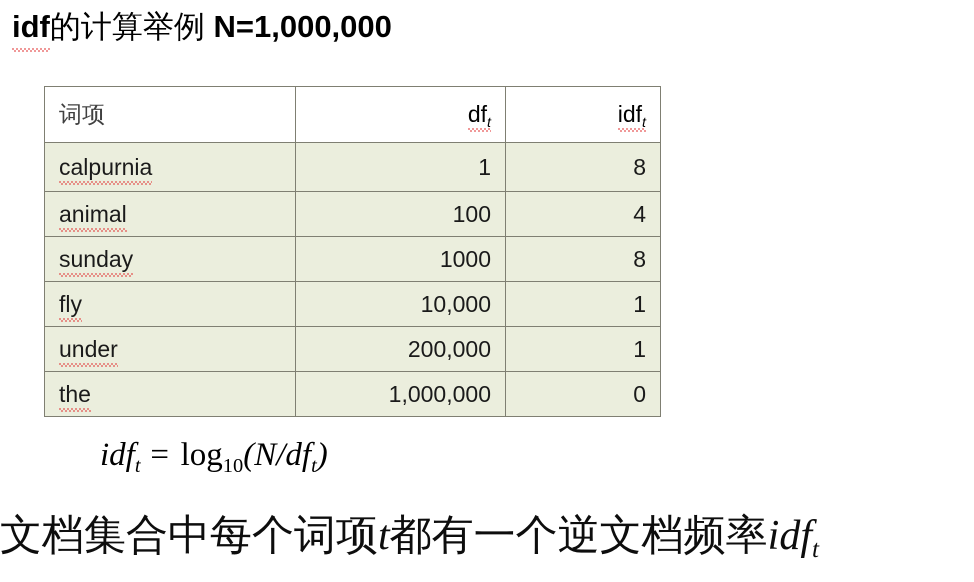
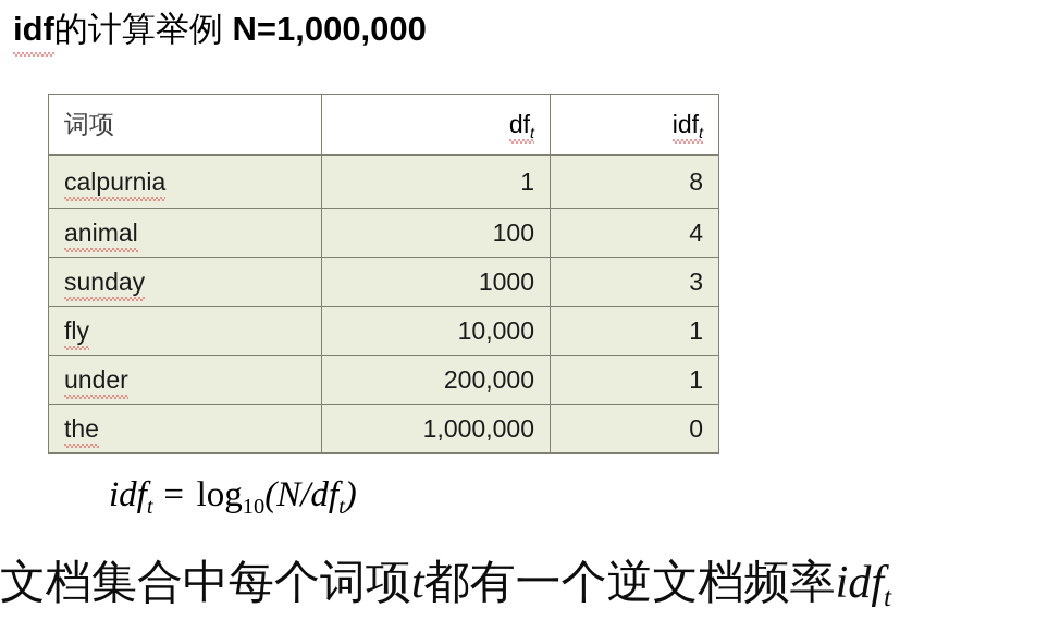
  idf的计算举例 N=1,000,000
  词项	dft	idft
  calpurnia	1	8
  animal	100	4
- sunday	1000	8
+ sunday	1000	3
  fly	10,000	1
  under	200,000	1
  the	1,000,000	0
  idft = log10(N/dft)
  文档集合中每个词项t都有一个逆文档频率idft
